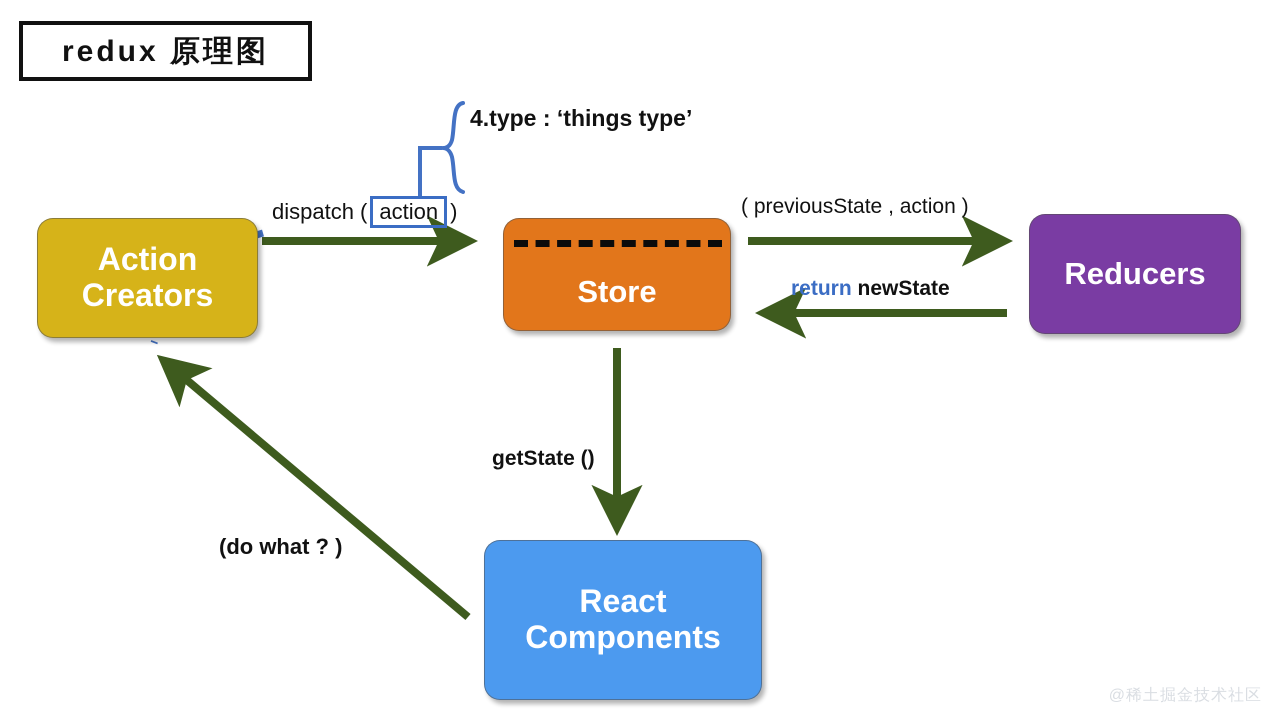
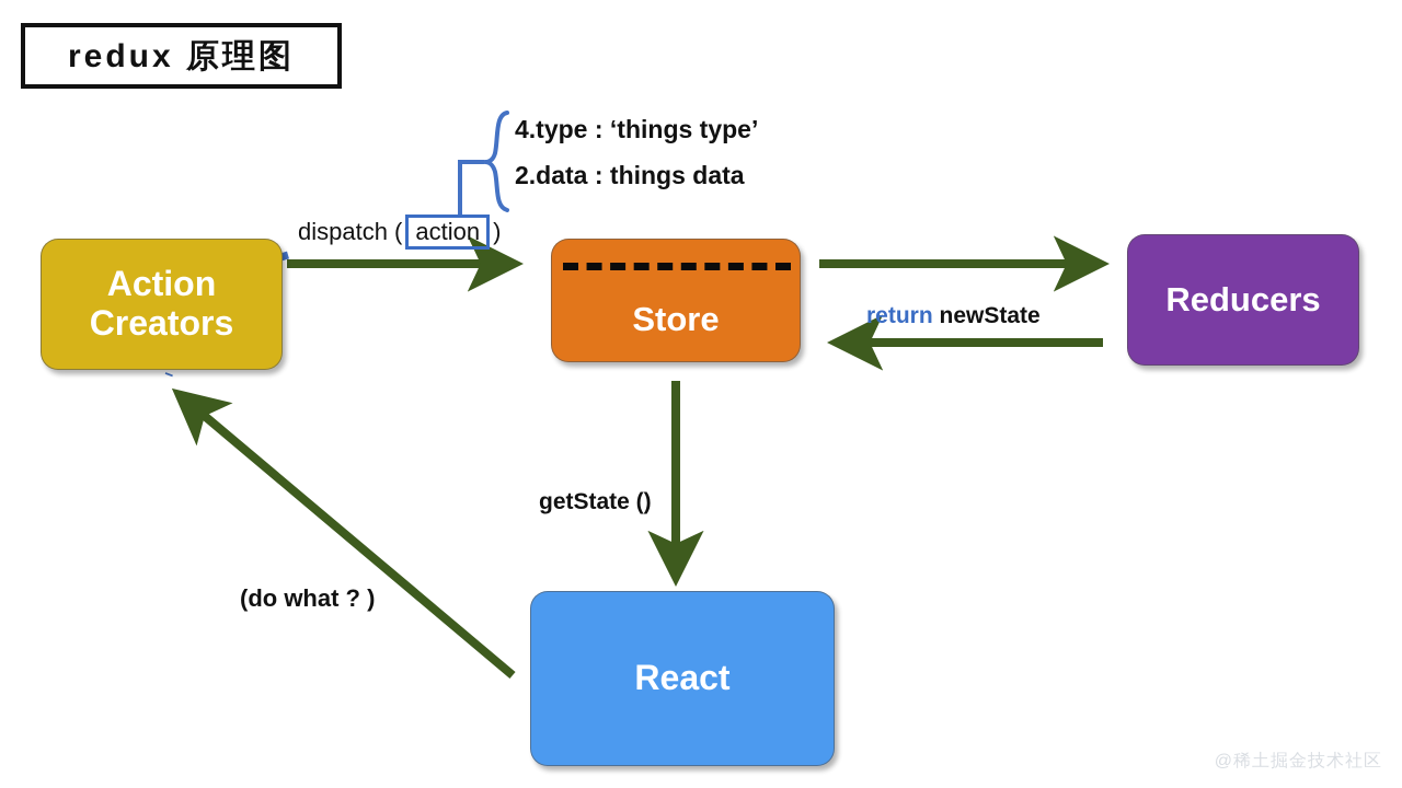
  redux 原理图
  4.type : ‘things type’
+ 2.data : things data
  dispatch ( action )
- ( previousState , action )
  return newState
  getState ()
  (do what ? )
  Action
  Creators
  Store
  Reducers
  React
- Components
  @稀土掘金技术社区
